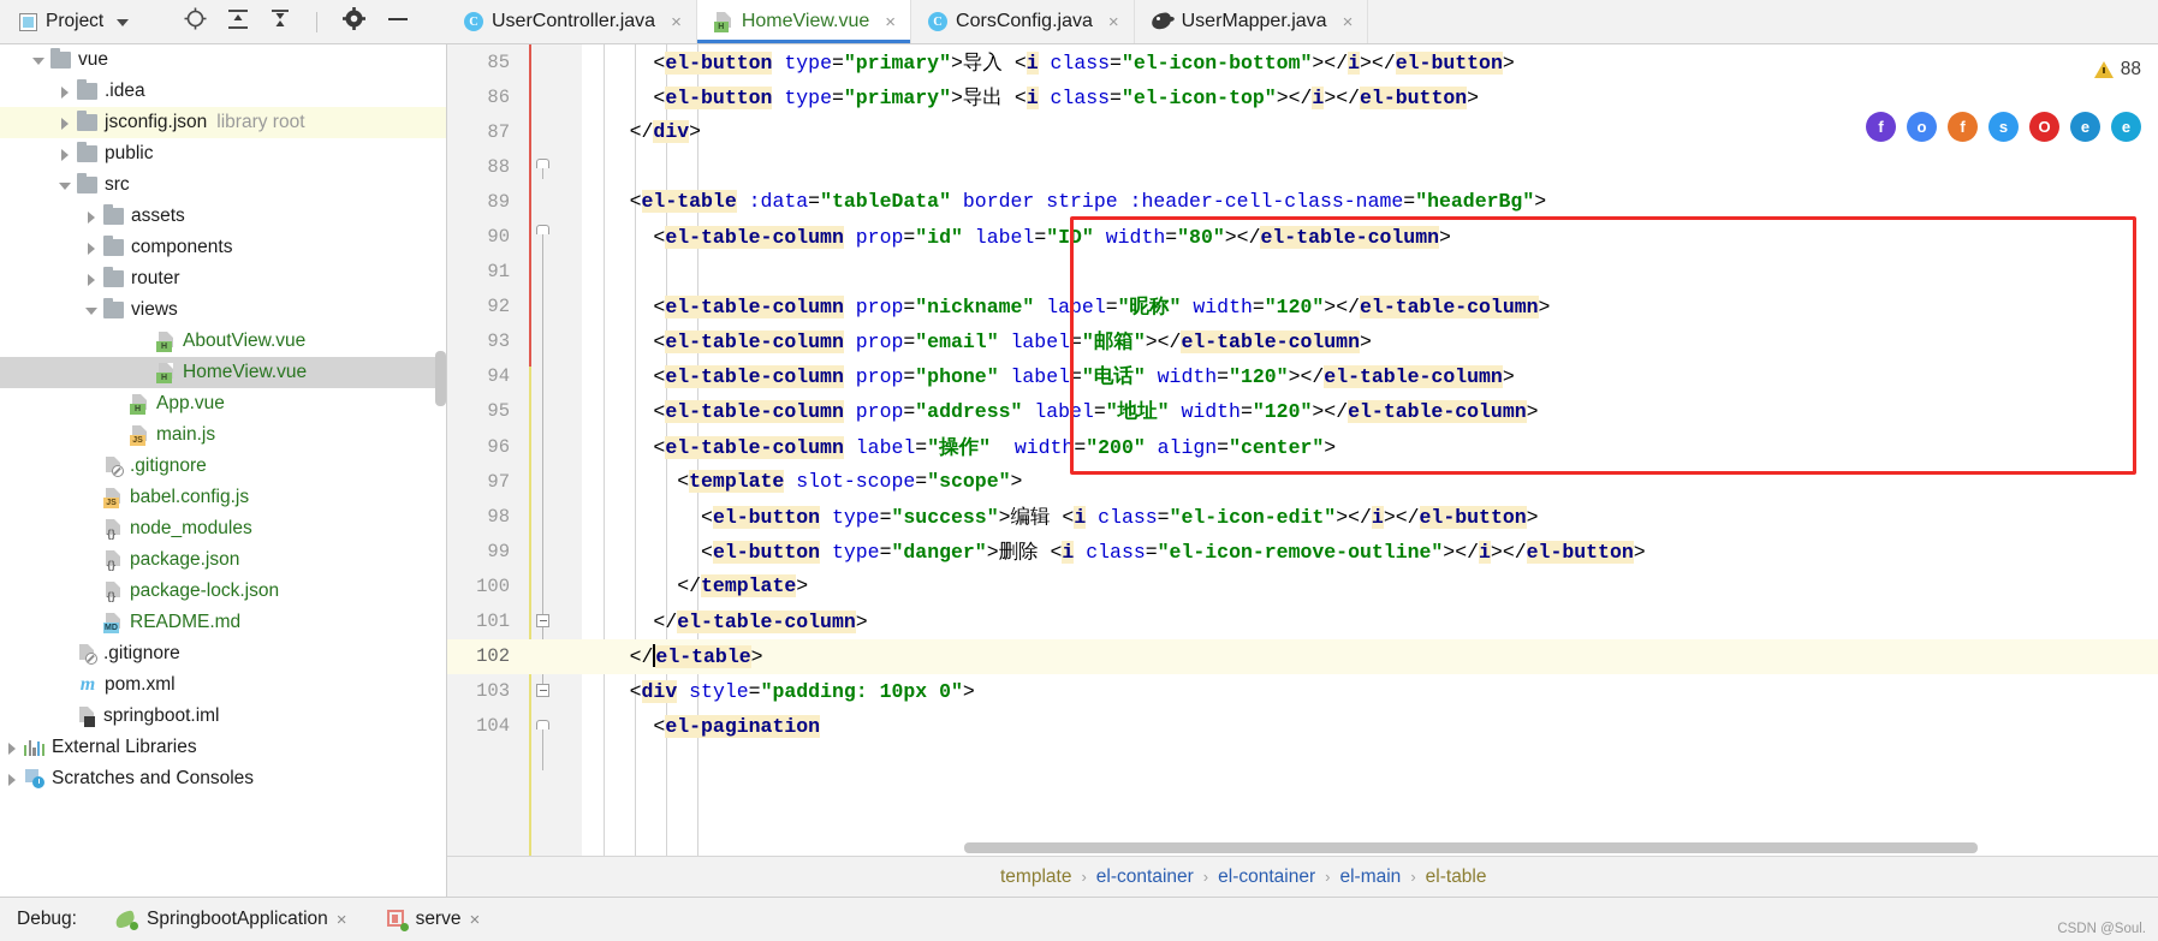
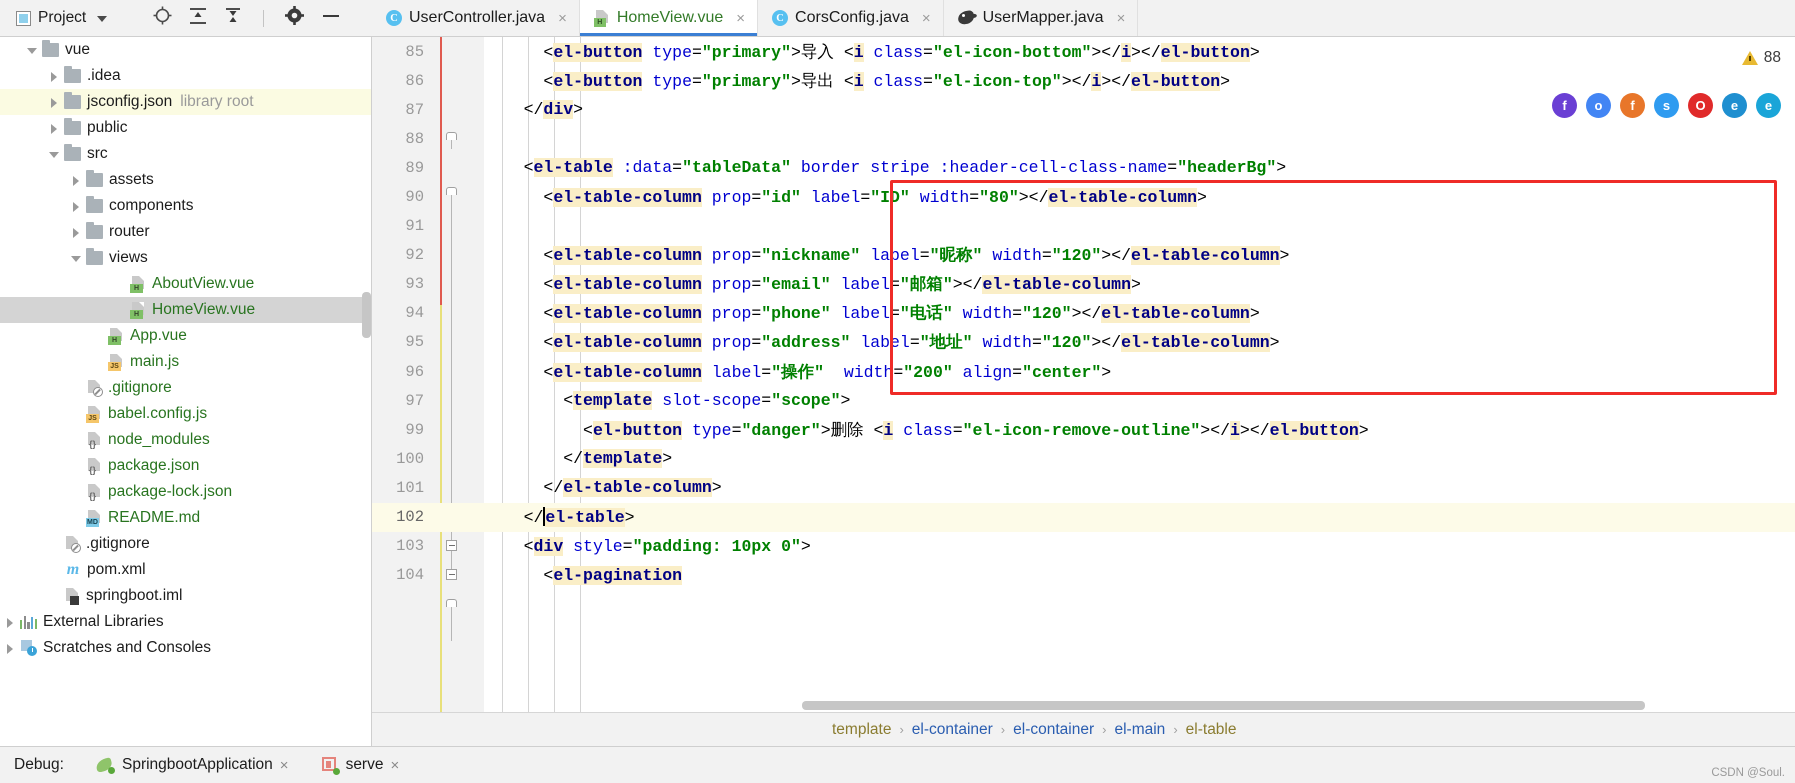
  Project
  C
  UserController.java
  ×
  HomeView.vue
  ×
  C
  CorsConfig.java
  ×
  UserMapper.java
  ×
  vue
  .idea
  jsconfig.json
  library root
  public
  src
  assets
  components
  router
  views
  AboutView.vue
  HomeView.vue
  App.vue
  main.js
  .gitignore
  babel.config.js
  {}
  node_modules
  {}
  package.json
  {}
  package-lock.json
  README.md
  .gitignore
  m
  pom.xml
  springboot.iml
  External Libraries
  Scratches and Consoles
  85
  <el-button type="primary">导入 <i class="el-icon-bottom"></i></el-button>
  86
  <el-button type="primary">导出 <i class="el-icon-top"></i></el-button>
  87
  </div>
  88
  89
  <el-table :data="tableData" border stripe :header-cell-class-name="headerBg">
  90
  <el-table-column prop="id" label="ID" width="80"></el-table-column>
  91
  92
  <el-table-column prop="nickname" label="昵称" width="120"></el-table-column>
  93
  <el-table-column prop="email" label="邮箱"></el-table-column>
  94
  <el-table-column prop="phone" label="电话" width="120"></el-table-column>
  95
  <el-table-column prop="address" label="地址" width="120"></el-table-column>
  96
  <el-table-column label="操作" width="200" align="center">
  97
  <template slot-scope="scope">
- 98
- <el-button type="success">编辑 <i class="el-icon-edit"></i></el-button>
  99
  <el-button type="danger">删除 <i class="el-icon-remove-outline"></i></el-button>
  100
  </template>
  101
  </el-table-column>
  102
  </el-table>
  103
  <div style="padding: 10px 0">
  104
  <el-pagination
  88
  f
  o
  f
  s
  O
  e
  e
  template
  ›
  el-container
  ›
  el-container
  ›
  el-main
  ›
  el-table
  Debug:
  SpringbootApplication
  ×
  serve
  ×
  CSDN @Soul.
